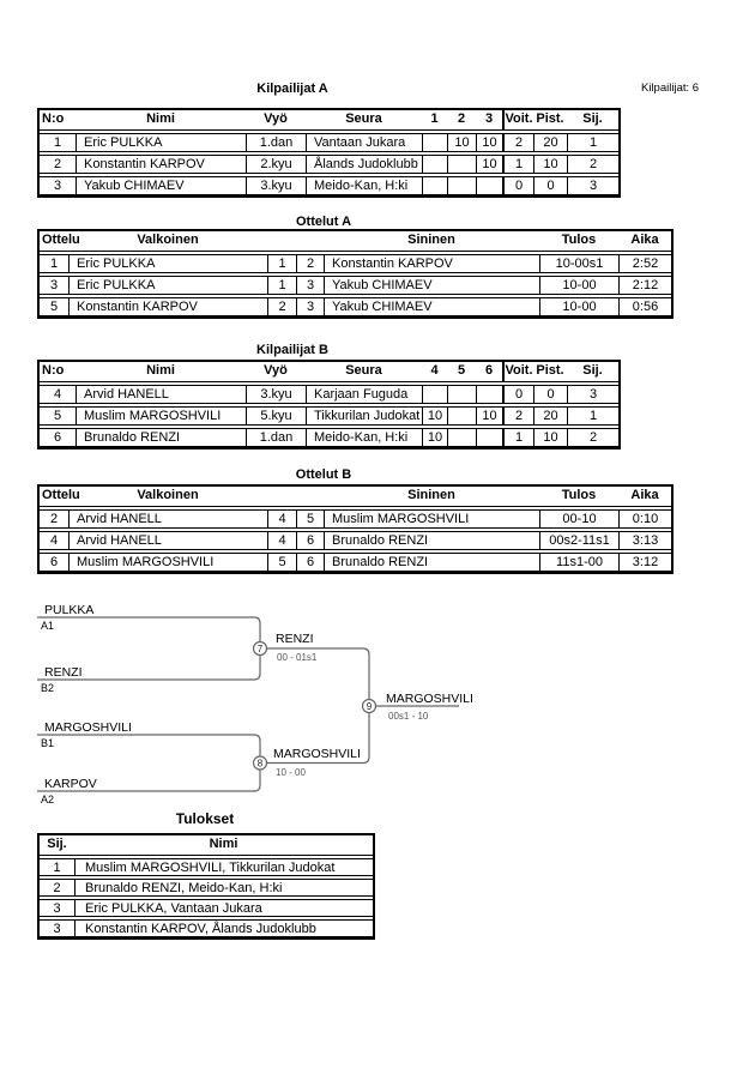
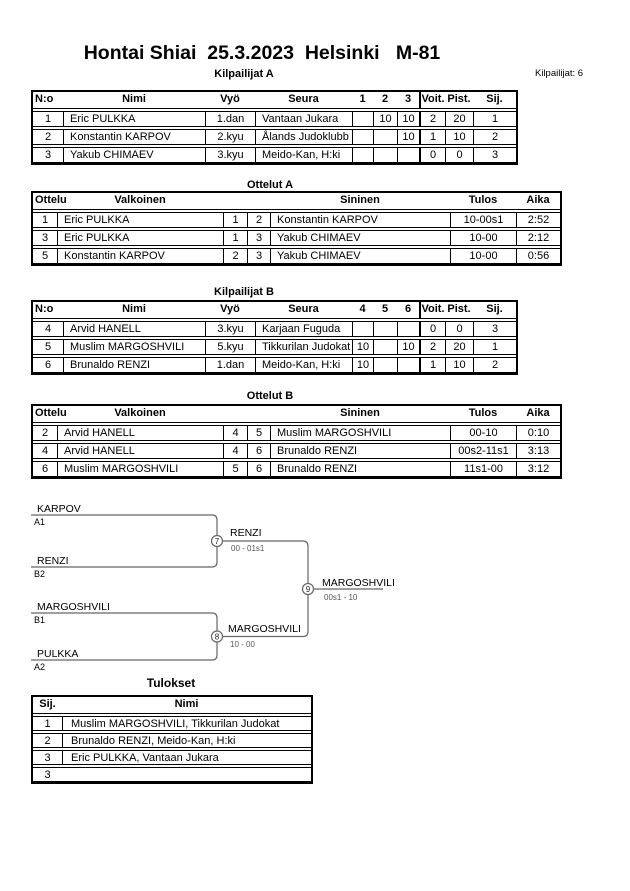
+ Hontai Shiai 25.3.2023 Helsinki M-81
  Kilpailijat: 6
  Kilpailijat A
  N:o
  Nimi
  Vyö
  Seura
  1
  2
  3
  Voit.
  Pist.
  Sij.
  1
  Eric PULKKA
  1.dan
  Vantaan Jukara
  10
  10
  2
  20
  1
  2
  Konstantin KARPOV
  2.kyu
  Ålands Judoklubb
  10
  1
  10
  2
  3
  Yakub CHIMAEV
  3.kyu
  Meido-Kan, H:ki
  0
  0
  3
  Ottelut A
  Ottel
  Valkoinen
  Sininen
  Tulos
  Aika
  1
  Eric PULKKA
  1
  2
  Konstantin KARPOV
  10-00s1
  2:52
  3
  Eric PULKKA
  1
  3
  Yakub CHIMAEV
  10-00
  2:12
  5
  Konstantin KARPOV
  2
  3
  Yakub CHIMAEV
  10-00
  0:56
  Kilpailijat B
  N:o
  Nimi
  Vyö
  Seura
  4
  5
  6
  Voit.
  Pist.
  Sij.
  4
  Arvid HANELL
  3.kyu
  Karjaan Fuguda
  0
  0
  3
  5
  Muslim MARGOSHVILI
  5.kyu
  Tikkurilan Judokat
  10
  10
  2
  20
  1
  6
  Brunaldo RENZI
  1.dan
  Meido-Kan, H:ki
  10
  1
  10
  2
  Ottelut B
  Ottel
  Valkoinen
  Sininen
  Tulos
  Aika
  2
  Arvid HANELL
  4
  5
  Muslim MARGOSHVILI
  00-10
  0:10
  4
  Arvid HANELL
  4
  6
  Brunaldo RENZI
  00s2-11s1
  3:13
  6
  Muslim MARGOSHVILI
  5
  6
  Brunaldo RENZI
  11s1-00
  3:12
  7
  8
  9
- PULKKA
+ KARPOV
  A1
  RENZI
  B2
  MARGOSHVILI
  B1
- KARPOV
+ PULKKA
  A2
  RENZI
  00 - 01s1
  MARGOSHVILI
  10 - 00
  MARGOSHVILI
  00s1 - 10
  Tulokset
  Sij.
  Nimi
  1
  Muslim MARGOSHVILI, Tikkurilan Judokat
  2
  Brunaldo RENZI, Meido-Kan, H:ki
  3
  Eric PULKKA, Vantaan Jukara
  3
- Konstantin KARPOV, Ålands Judoklubb
